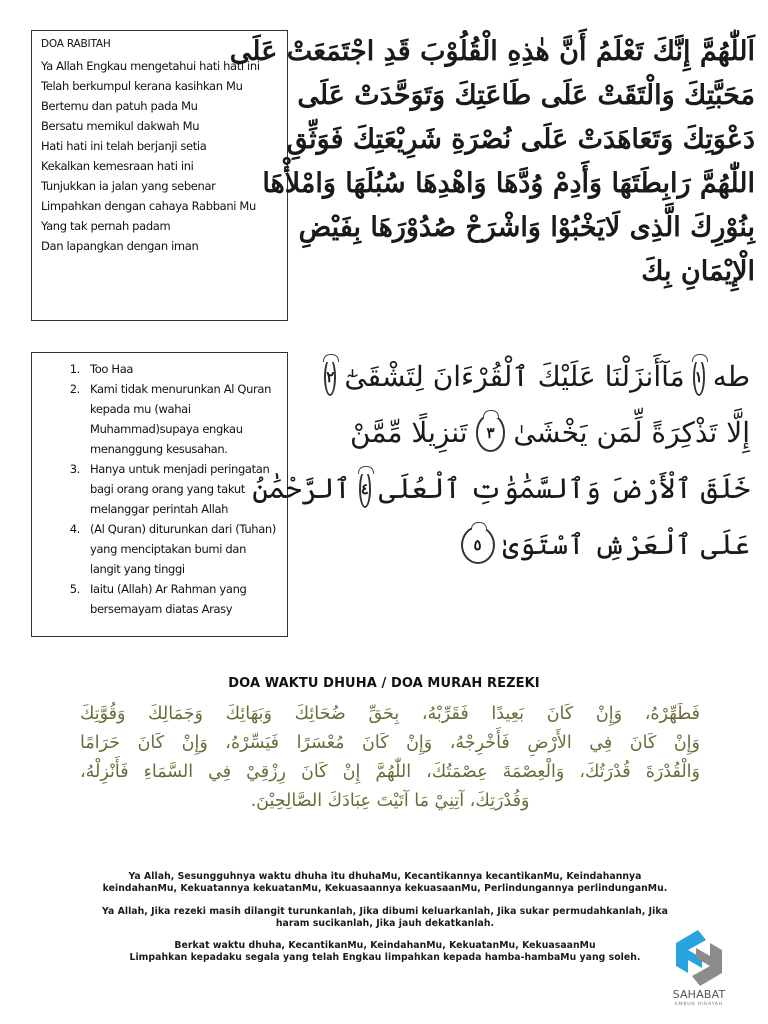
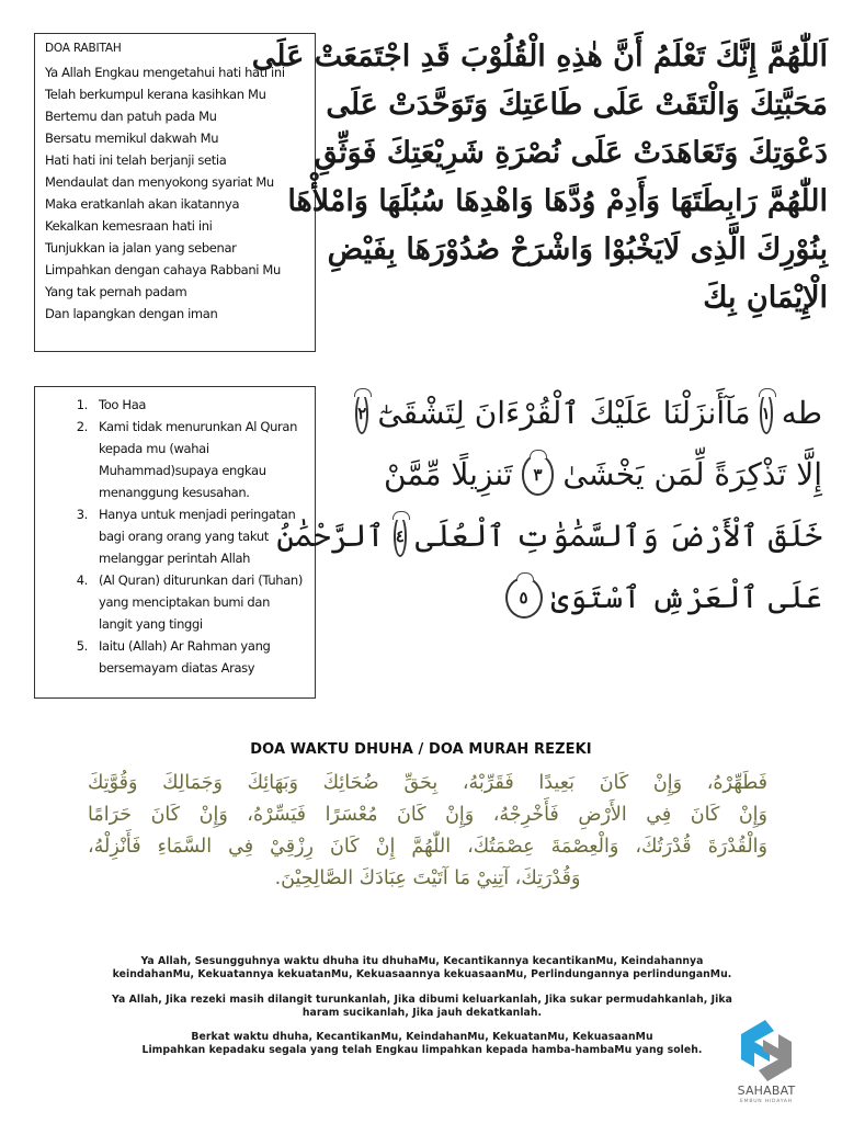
  DOA RABITAH
  Ya Allah Engkau mengetahui hati hati ini
  Telah berkumpul kerana kasihkan Mu
  Bertemu dan patuh pada Mu
  Bersatu memikul dakwah Mu
  Hati hati ini telah berjanji setia
+ Mendaulat dan menyokong syariat Mu
+ Maka eratkanlah akan ikatannya
  Kekalkan kemesraan hati ini
  Tunjukkan ia jalan yang sebenar
  Limpahkan dengan cahaya Rabbani Mu
  Yang tak pernah padam
  Dan lapangkan dengan iman
  اَللّٰهُمَّ إِنَّكَ تَعْلَمُ أَنَّ هٰذِهِ الْقُلُوْبَ قَدِ اجْتَمَعَتْ عَلَى
  مَحَبَّتِكَ وَالْتَقَتْ عَلَى طَاعَتِكَ وَتَوَحَّدَتْ عَلَى
  دَعْوَتِكَ وَتَعَاهَدَتْ عَلَى نُصْرَةِ شَرِيْعَتِكَ فَوَثِّقِ
  اللّٰهُمَّ رَابِطَتَهَا وَأَدِمْ وُدَّهَا وَاهْدِهَا سُبُلَهَا وَامْلأْهَا
  بِنُوْرِكَ الَّذِى لَايَخْبُوْا وَاشْرَحْ صُدُوْرَهَا بِفَيْضِ
  الْإِيْمَانِ بِكَ
  1.
  Too Haa
  2.
  Kami tidak menurunkan Al Quran kepada mu (wahai Muhammad)supaya engkau menanggung kesusahan.
  3.
  Hanya untuk menjadi peringatan bagi orang orang yang takut melanggar perintah Allah
  4.
  (Al Quran) diturunkan dari (Tuhan) yang menciptakan bumi dan langit yang tinggi
  5.
  Iaitu (Allah) Ar Rahman yang bersemayam diatas Arasy
  طه
  ١
  مَآأَنزَلْنَا عَلَيْكَ ٱلْقُرْءَانَ لِتَشْقَىٰٓ
  ٢
  إِلَّا تَذْكِرَةً لِّمَن يَخْشَىٰ
  ٣
  تَنزِيلًا مِّمَّنْ
  خَلَقَ ٱلْأَرْضَ وَٱلسَّمَٰوَٰتِ ٱلْعُلَى
  ٤
  ٱلرَّحْمَٰنُ
  عَلَى ٱلْعَرْشِ ٱسْتَوَىٰ
  ٥
  DOA WAKTU DHUHA / DOA MURAH REZEKI
  فَطَهِّرْهُ، وَإِنْ كَانَ بَعِيدًا فَقَرِّبْهُ، بِحَقِّ ضُحَائِكَ وَبَهَائِكَ وَجَمَالِكَ وَقُوَّتِكَ
  وَإِنْ كَانَ فِي الأَرْضِ فَأَخْرِجْهُ، وَإِنْ كَانَ مُعْسَرًا فَيَسِّرْهُ، وَإِنْ كَانَ حَرَامًا
  وَالْقُدْرَةَ قُدْرَتُكَ، وَالْعِصْمَةَ عِصْمَتُكَ، اللّٰهُمَّ إِنْ كَانَ رِزْقِيْ فِي السَّمَاءِ فَأَنْزِلْهُ،
  وَقُدْرَتِكَ، آتِنِيْ مَا آتَيْتَ عِبَادَكَ الصَّالِحِيْنَ.
  Ya Allah, Sesungguhnya waktu dhuha itu dhuhaMu, Kecantikannya kecantikanMu, Keindahannya
  keindahanMu, Kekuatannya kekuatanMu, Kekuasaannya kekuasaanMu, Perlindungannya perlindunganMu.
  Ya Allah, Jika rezeki masih dilangit turunkanlah, Jika dibumi keluarkanlah, Jika sukar permudahkanlah, Jika
  haram sucikanlah, Jika jauh dekatkanlah.
  Berkat waktu dhuha, KecantikanMu, KeindahanMu, KekuatanMu, KekuasaanMu
  Limpahkan kepadaku segala yang telah Engkau limpahkan kepada hamba-hambaMu yang soleh.
  SAHABAT
